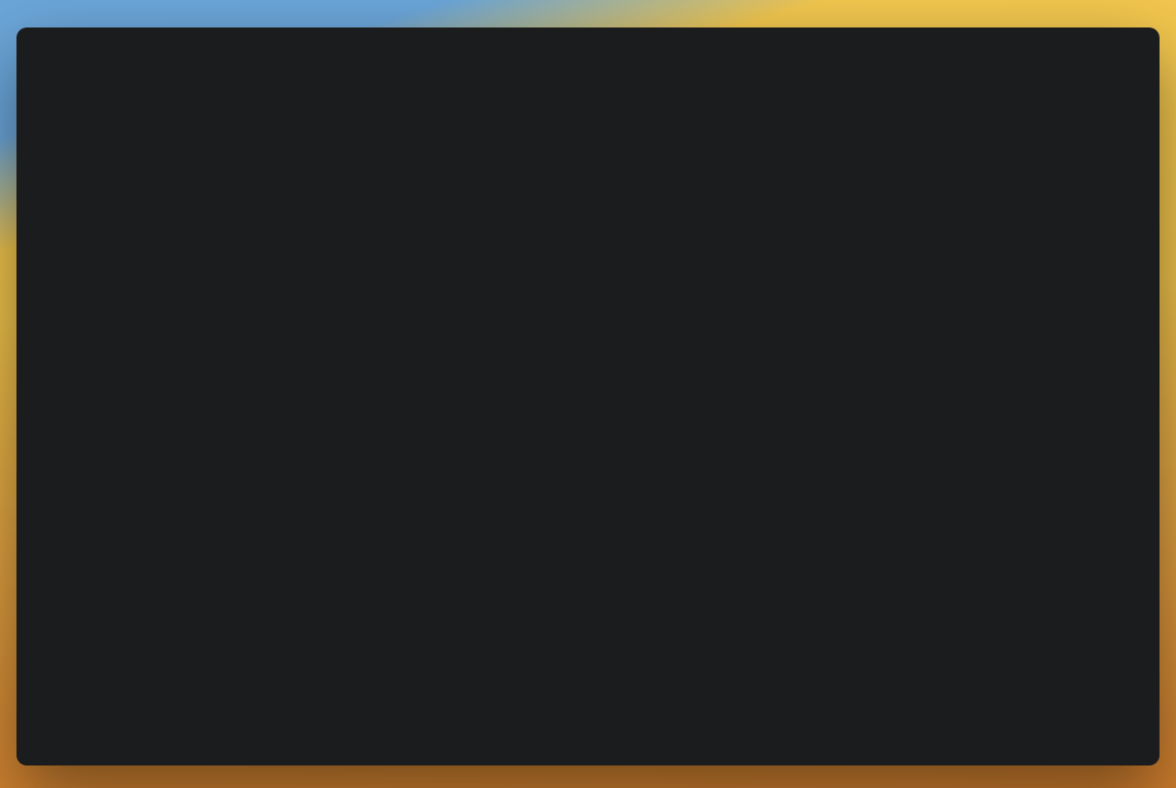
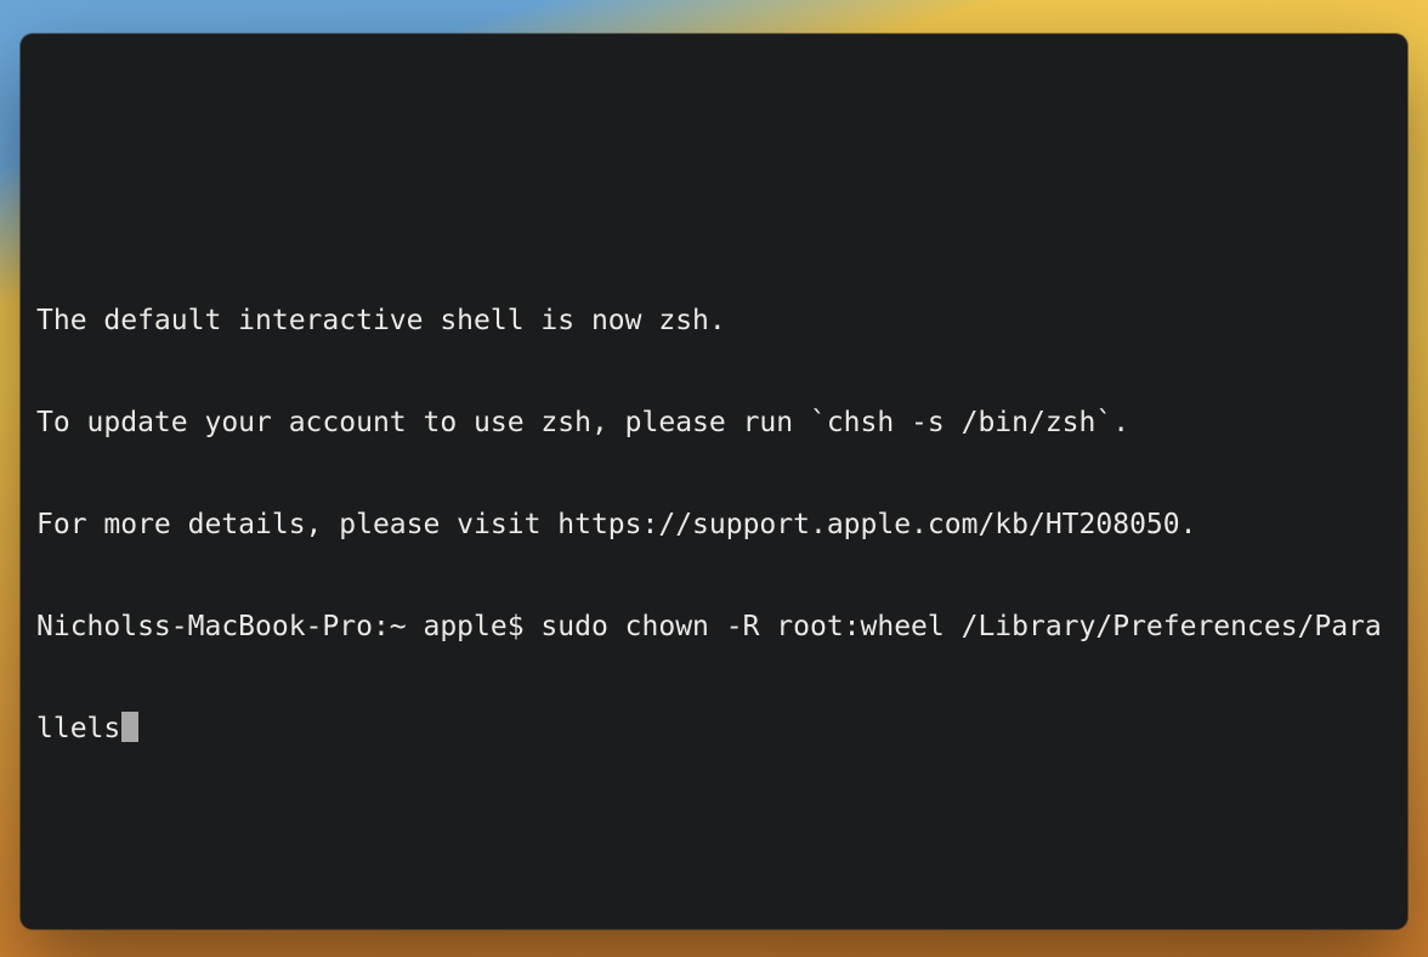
+ The default interactive shell is now zsh.
+ To update your account to use zsh, please run `chsh -s /bin/zsh`.
+ For more details, please visit https://support.apple.com/kb/HT208050.
+ Nicholss-MacBook-Pro:~ apple$ sudo chown -R root:wheel /Library/Preferences/Para
+ llels
